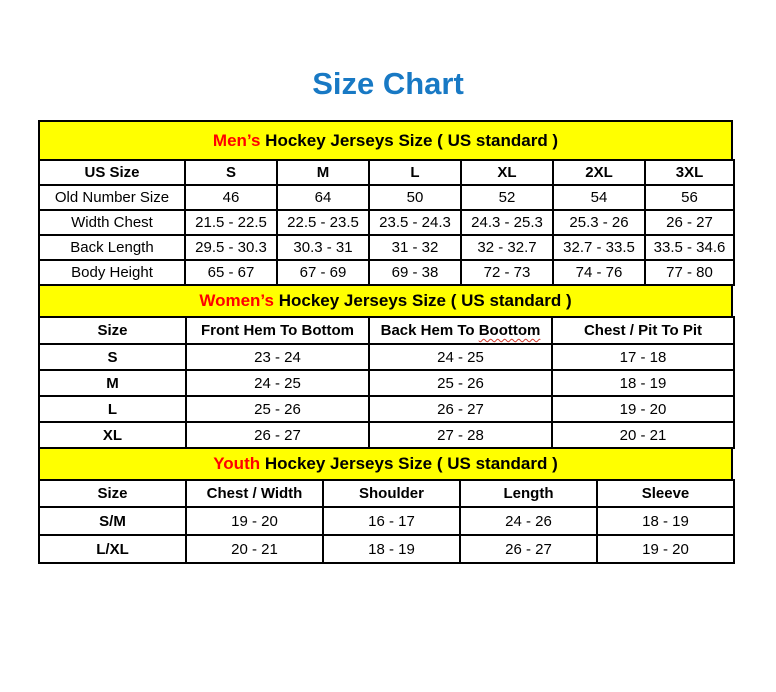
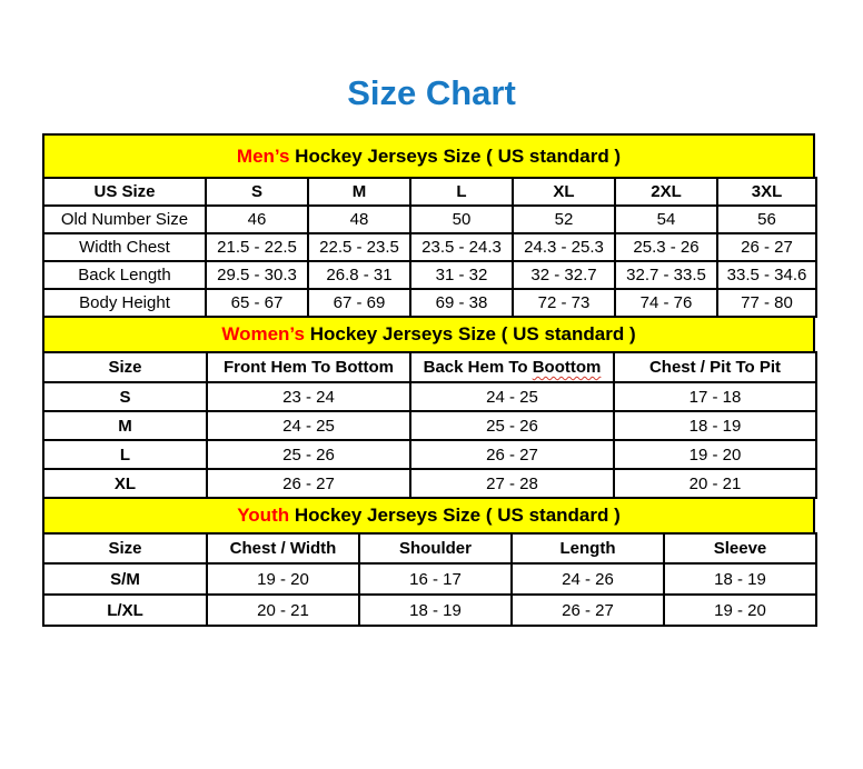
  Size Chart
  Men’s
  Hockey Jerseys Size ( US standard )
  US Size	S	M	L	XL	2XL	3XL
- Old Number Size	46	64	50	52	54	56
+ Old Number Size	46	48	50	52	54	56
  Width Chest	21.5 - 22.5	22.5 - 23.5	23.5 - 24.3	24.3 - 25.3	25.3 - 26	26 - 27
- Back Length	29.5 - 30.3	30.3 - 31	31 - 32	32 - 32.7	32.7 - 33.5	33.5 - 34.6
+ Back Length	29.5 - 30.3	26.8 - 31	31 - 32	32 - 32.7	32.7 - 33.5	33.5 - 34.6
  Body Height	65 - 67	67 - 69	69 - 38	72 - 73	74 - 76	77 - 80
  Women’s
  Hockey Jerseys Size ( US standard )
  Size	Front Hem To Bottom	Back Hem To Boottom	Chest / Pit To Pit
  S	23 - 24	24 - 25	17 - 18
  M	24 - 25	25 - 26	18 - 19
  L	25 - 26	26 - 27	19 - 20
  XL	26 - 27	27 - 28	20 - 21
  Youth
  Hockey Jerseys Size ( US standard )
  Size	Chest / Width	Shoulder	Length	Sleeve
  S/M	19 - 20	16 - 17	24 - 26	18 - 19
  L/XL	20 - 21	18 - 19	26 - 27	19 - 20
